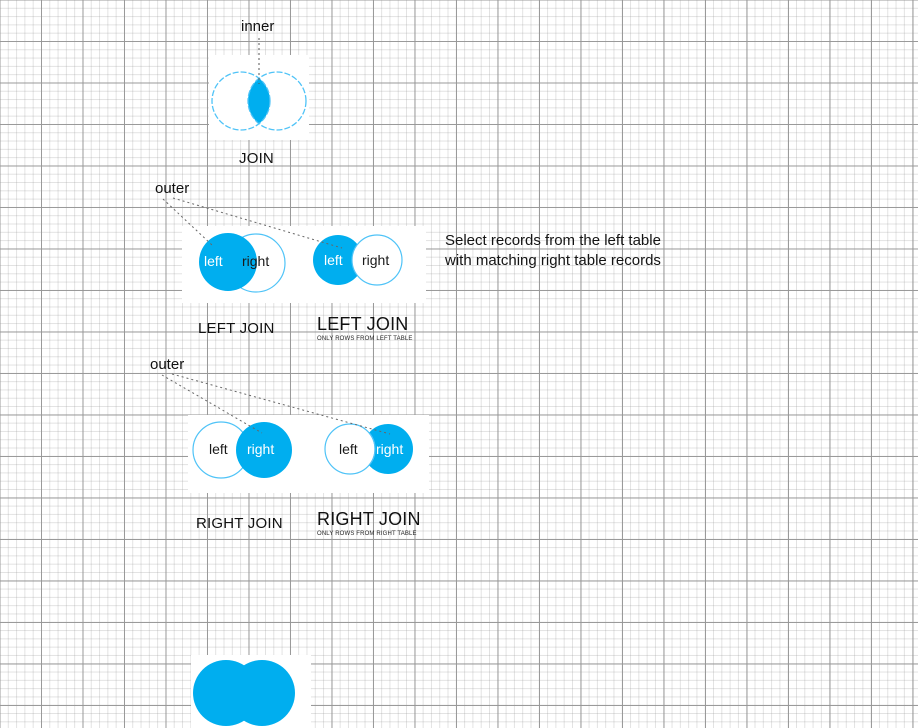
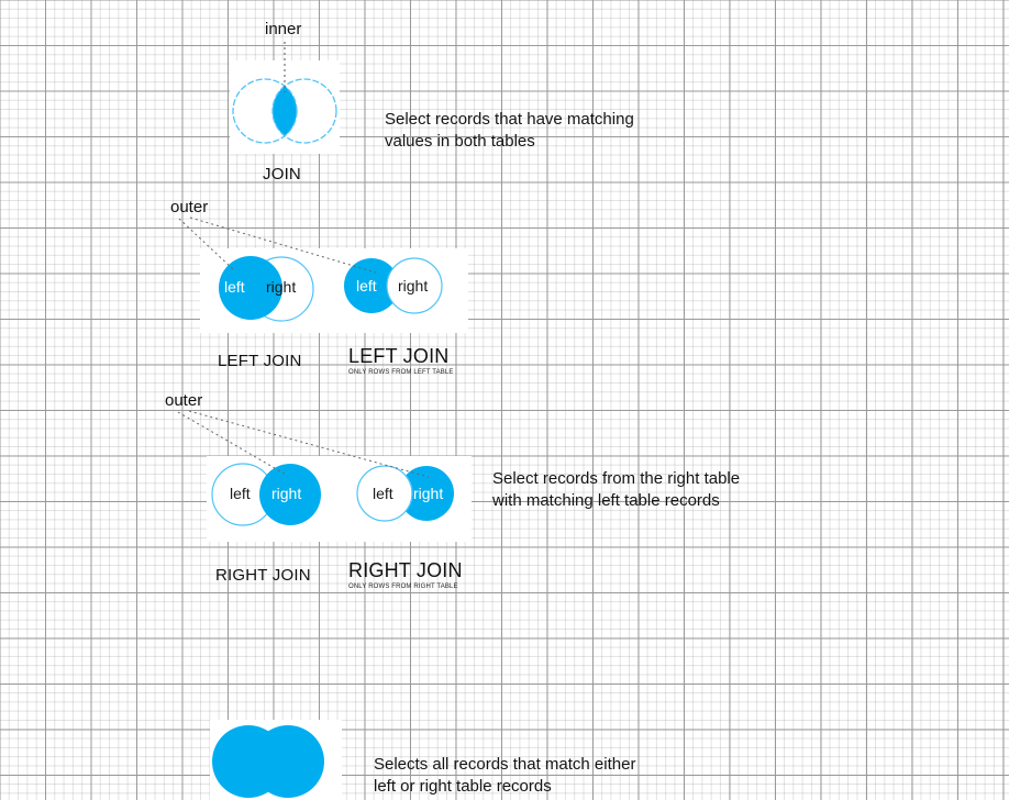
  inner
  outer
  outer
  JOIN
+ Select records that have matching
+ values in both tables
  left
  right
  LEFT JOIN
  left
  right
  LEFT JOIN
- Select records from the left table
- with matching right table records
  left
  right
  RIGHT JOIN
  left
  right
  RIGHT JOIN
+ Select records from the right table
+ with matching left table records
+ Selects all records that match either
+ left or right table records
